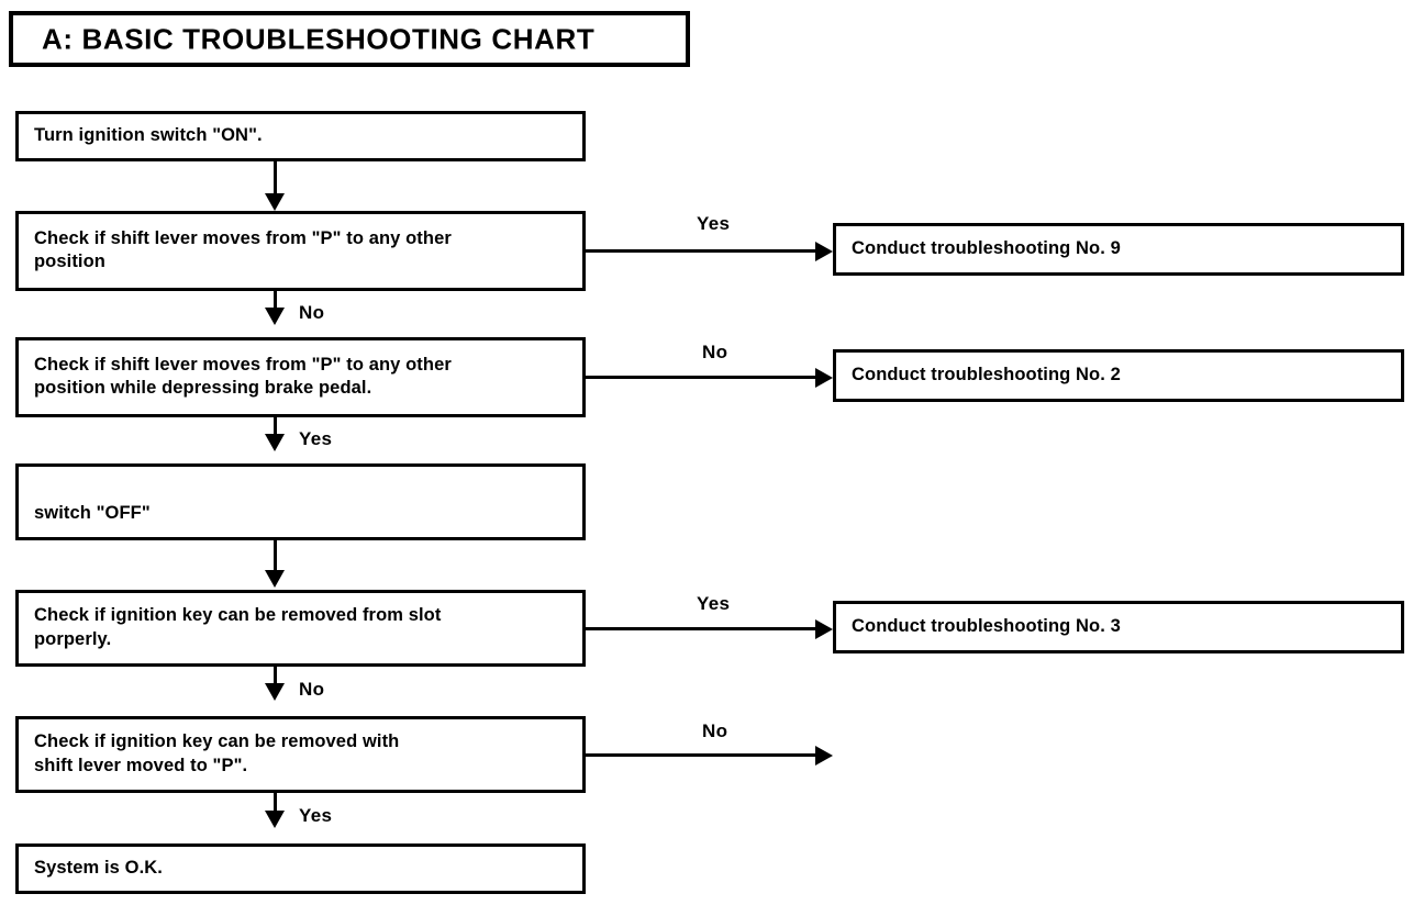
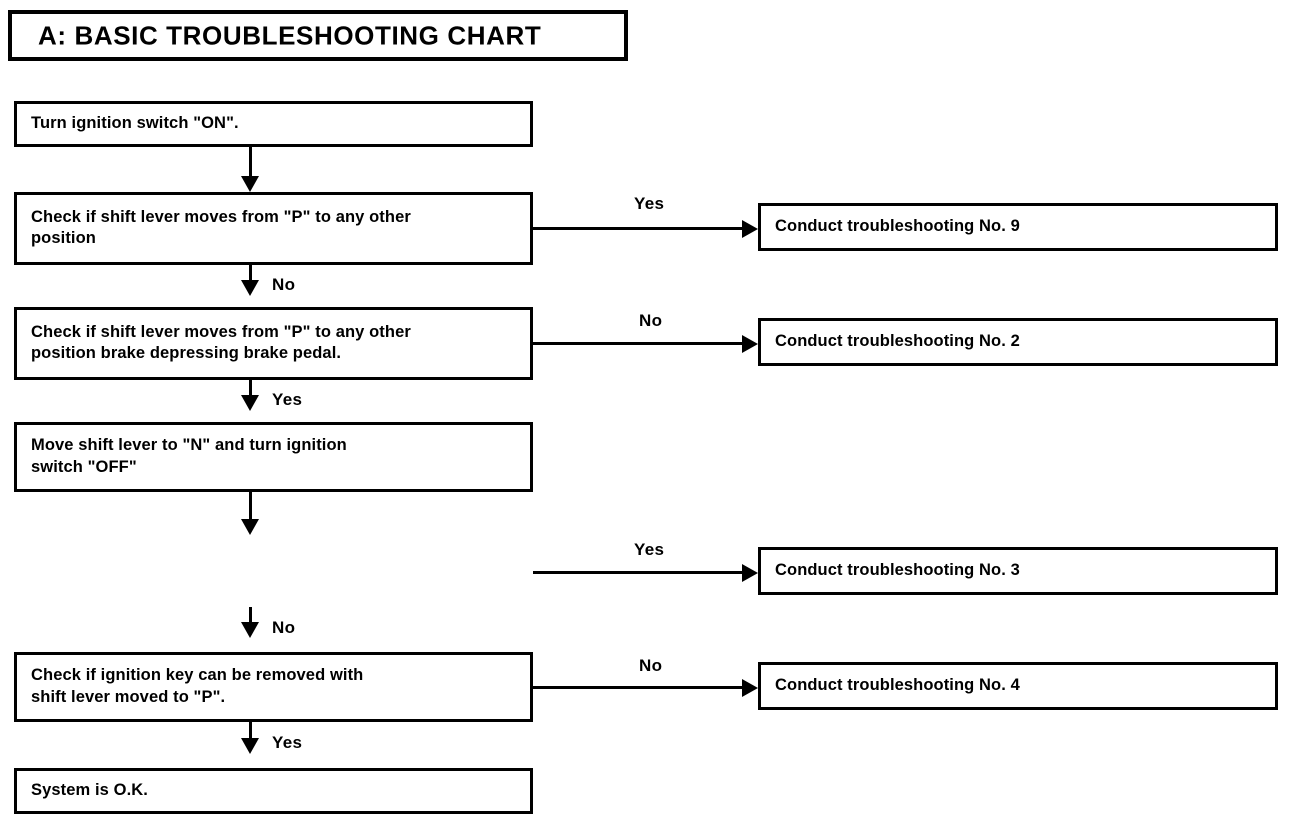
  A: BASIC TROUBLESHOOTING CHART
  Turn ignition switch "ON".
  Check if shift lever moves from "P" to any other
  position
  Yes
  Conduct troubleshooting No. 9
  No
  Check if shift lever moves from "P" to any other
- position while depressing brake pedal.
+ position brake depressing brake pedal.
  No
  Conduct troubleshooting No. 2
  Yes
+ Move shift lever to "N" and turn ignition
  switch "OFF"
- Check if ignition key can be removed from slot
- porperly.
  Yes
  Conduct troubleshooting No. 3
  No
  Check if ignition key can be removed with
  shift lever moved to "P".
  No
+ Conduct troubleshooting No. 4
  Yes
  System is O.K.
